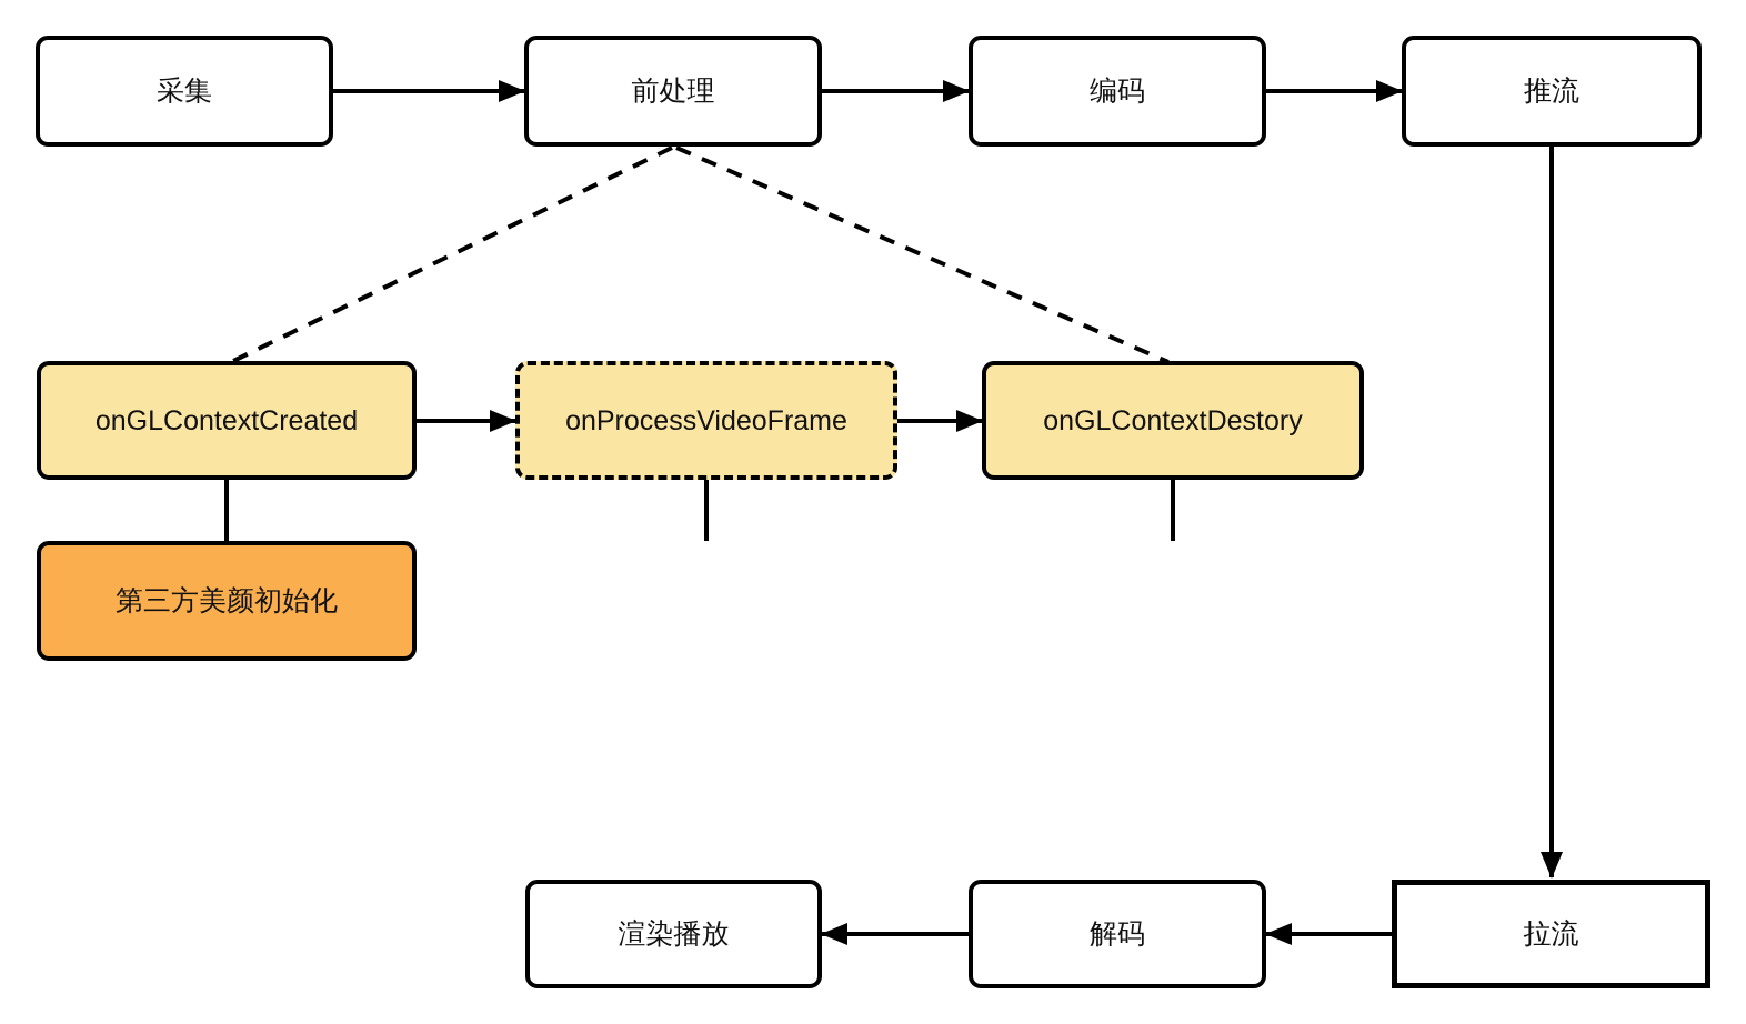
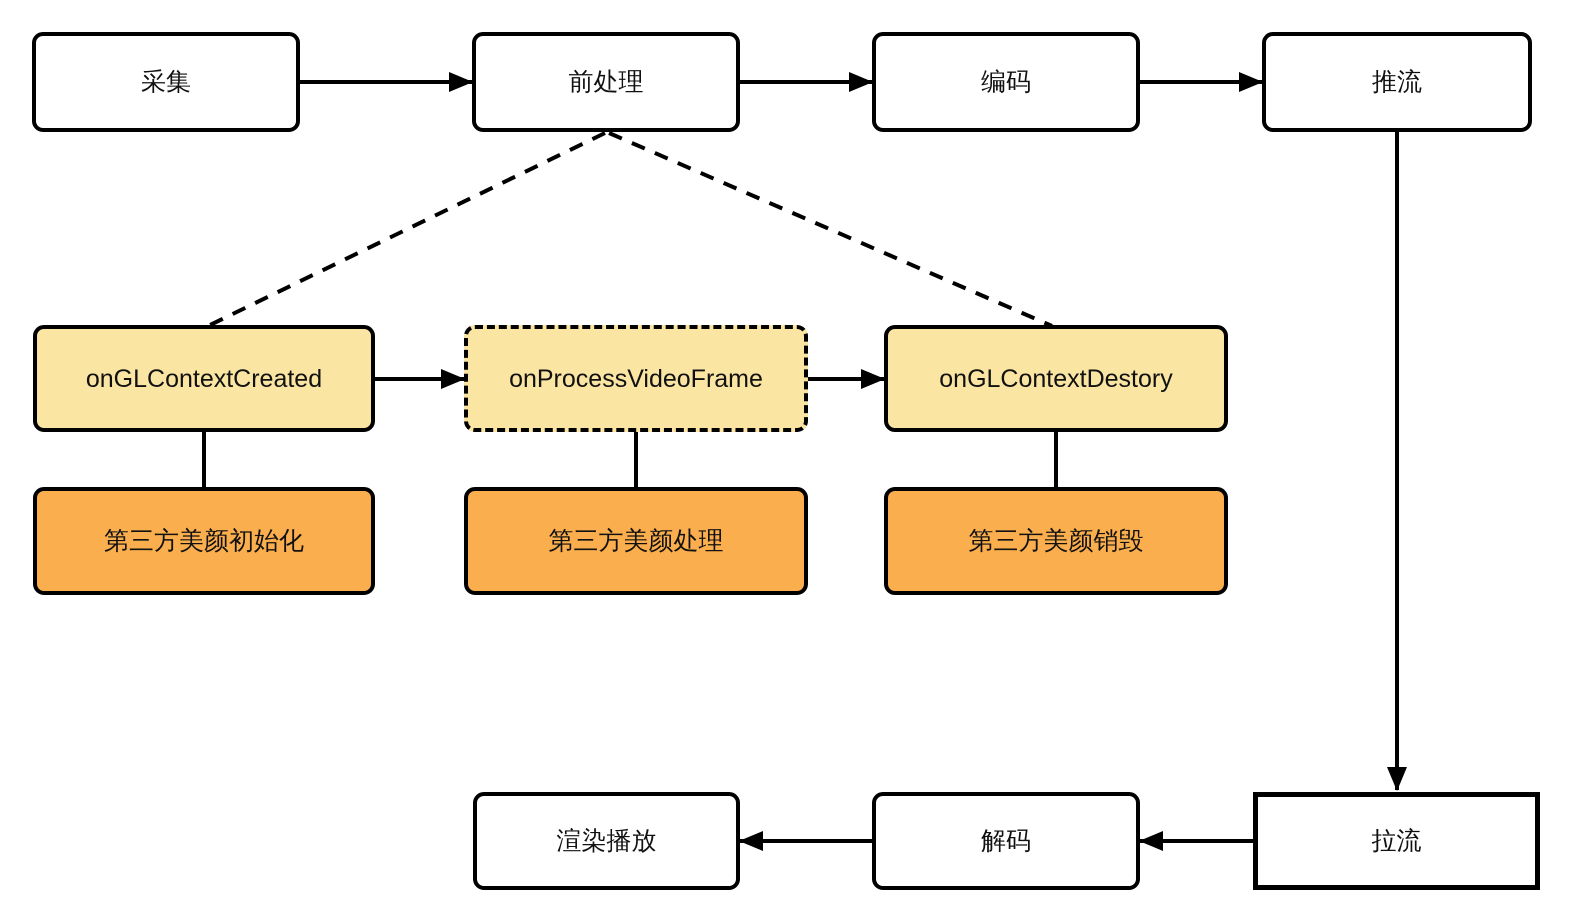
  采集
  前处理
  编码
  推流
  onGLContextCreated
  onProcessVideoFrame
  onGLContextDestory
  第三方美颜初始化
+ 第三方美颜处理
+ 第三方美颜销毁
  渲染播放
  解码
  拉流
